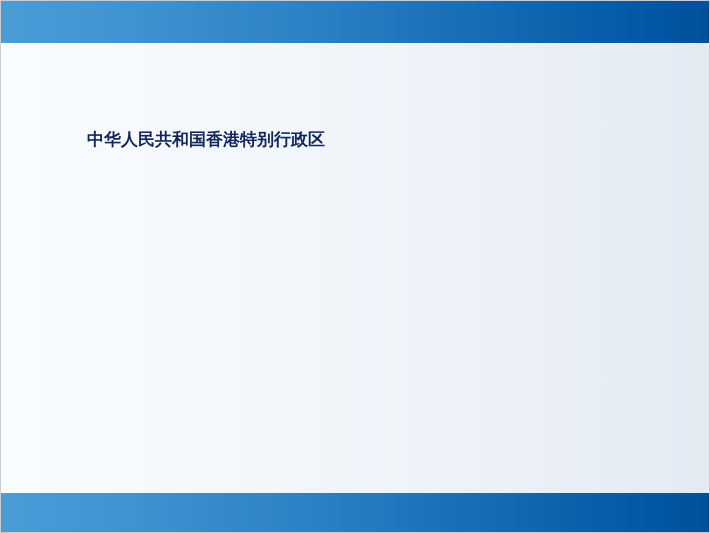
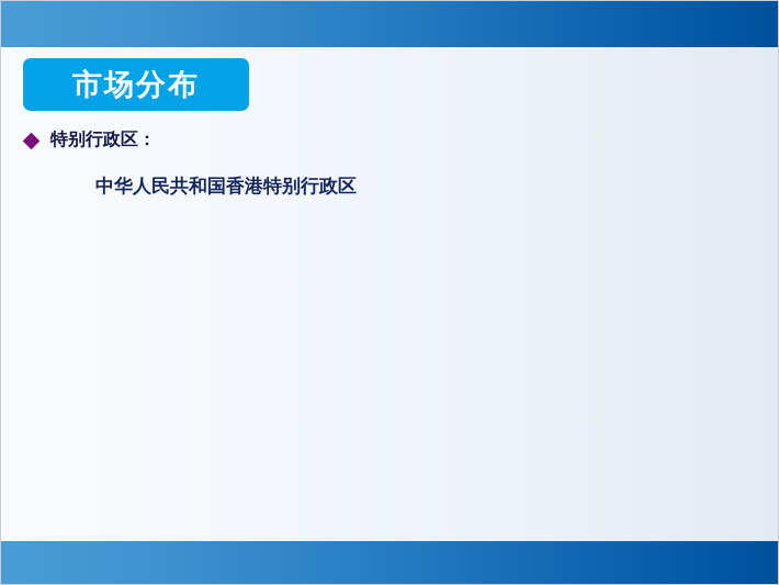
+ 市场分布
+ 特别行政区：
  中华人民共和国香港特别行政区
